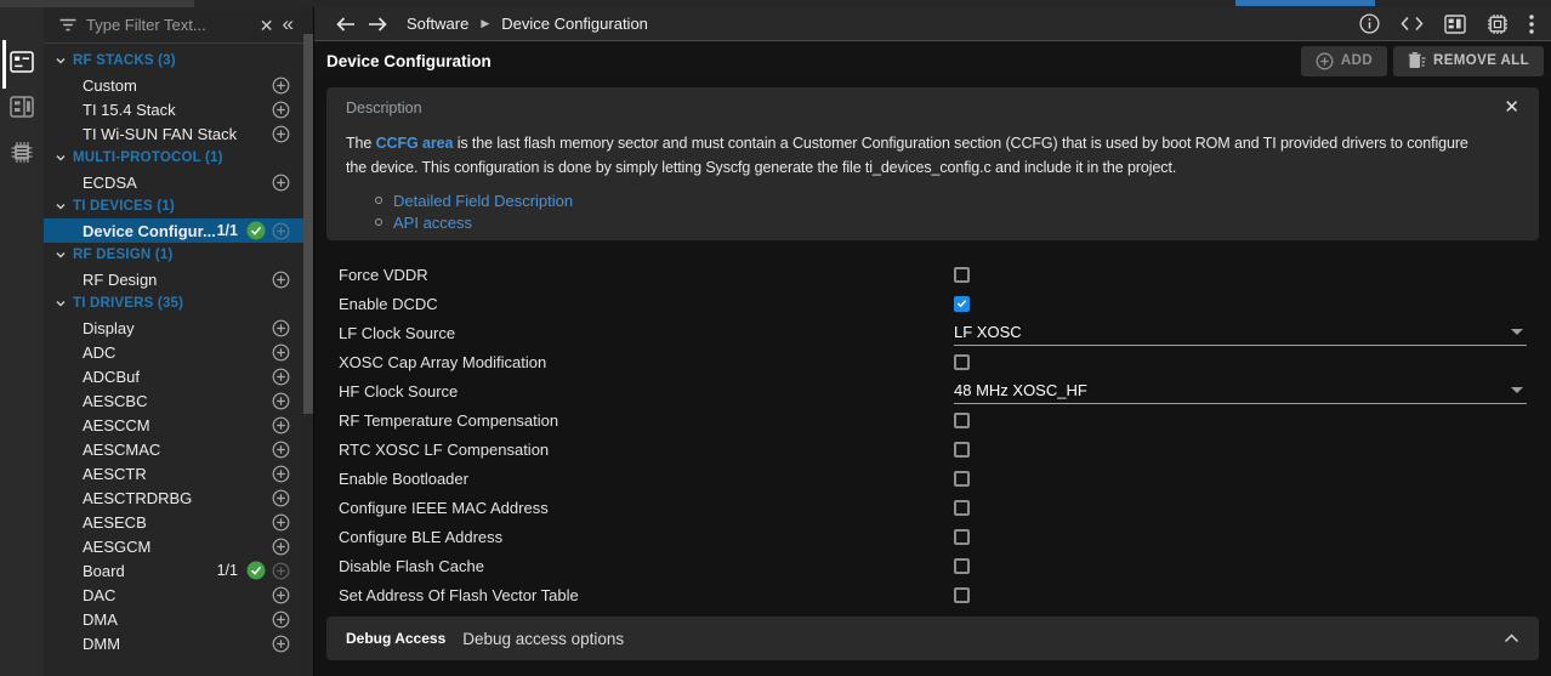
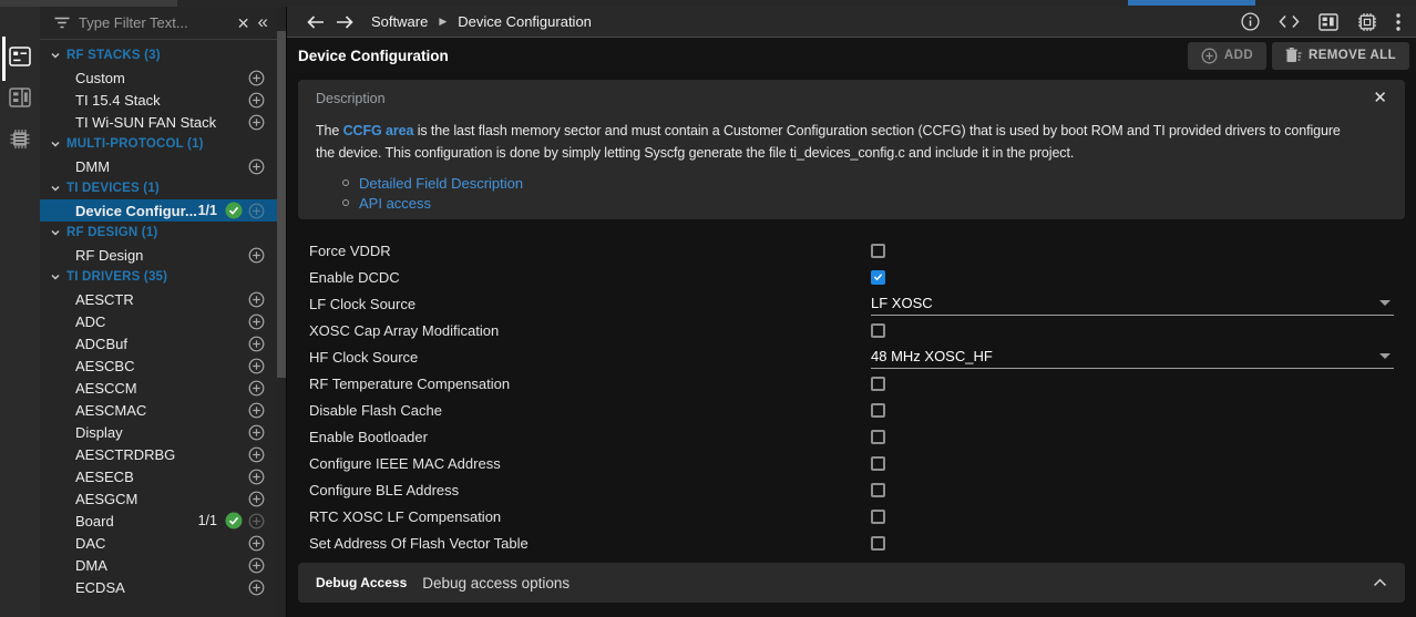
  Type Filter Text...
  ✕
  «
  RF STACKS (3)
  Custom
  TI 15.4 Stack
  TI Wi-SUN FAN Stack
  MULTI-PROTOCOL (1)
- ECDSA
+ DMM
  TI DEVICES (1)
  Device Configur...
  1/1
  RF DESIGN (1)
  RF Design
  TI DRIVERS (35)
- Display
+ AESCTR
  ADC
  ADCBuf
  AESCBC
  AESCCM
  AESCMAC
- AESCTR
+ Display
  AESCTRDRBG
  AESECB
  AESGCM
  Board
  1/1
  DAC
  DMA
- DMM
+ ECDSA
  Software
  ▶
  Device Configuration
  Device Configuration
  ADD
  REMOVE ALL
  Description
  ✕
  The CCFG area is the last flash memory sector and must contain a Customer Configuration section (CCFG) that is used by boot ROM and TI provided drivers to configure the device. This configuration is done by simply letting Syscfg generate the file ti_devices_config.c and include it in the project.
  Detailed Field Description
  API access
  Force VDDR
  Enable DCDC
  LF Clock Source
  LF XOSC
  XOSC Cap Array Modification
  HF Clock Source
  48 MHz XOSC_HF
  RF Temperature Compensation
- RTC XOSC LF Compensation
+ Disable Flash Cache
  Enable Bootloader
  Configure IEEE MAC Address
  Configure BLE Address
- Disable Flash Cache
+ RTC XOSC LF Compensation
  Set Address Of Flash Vector Table
  Debug Access
  Debug access options
